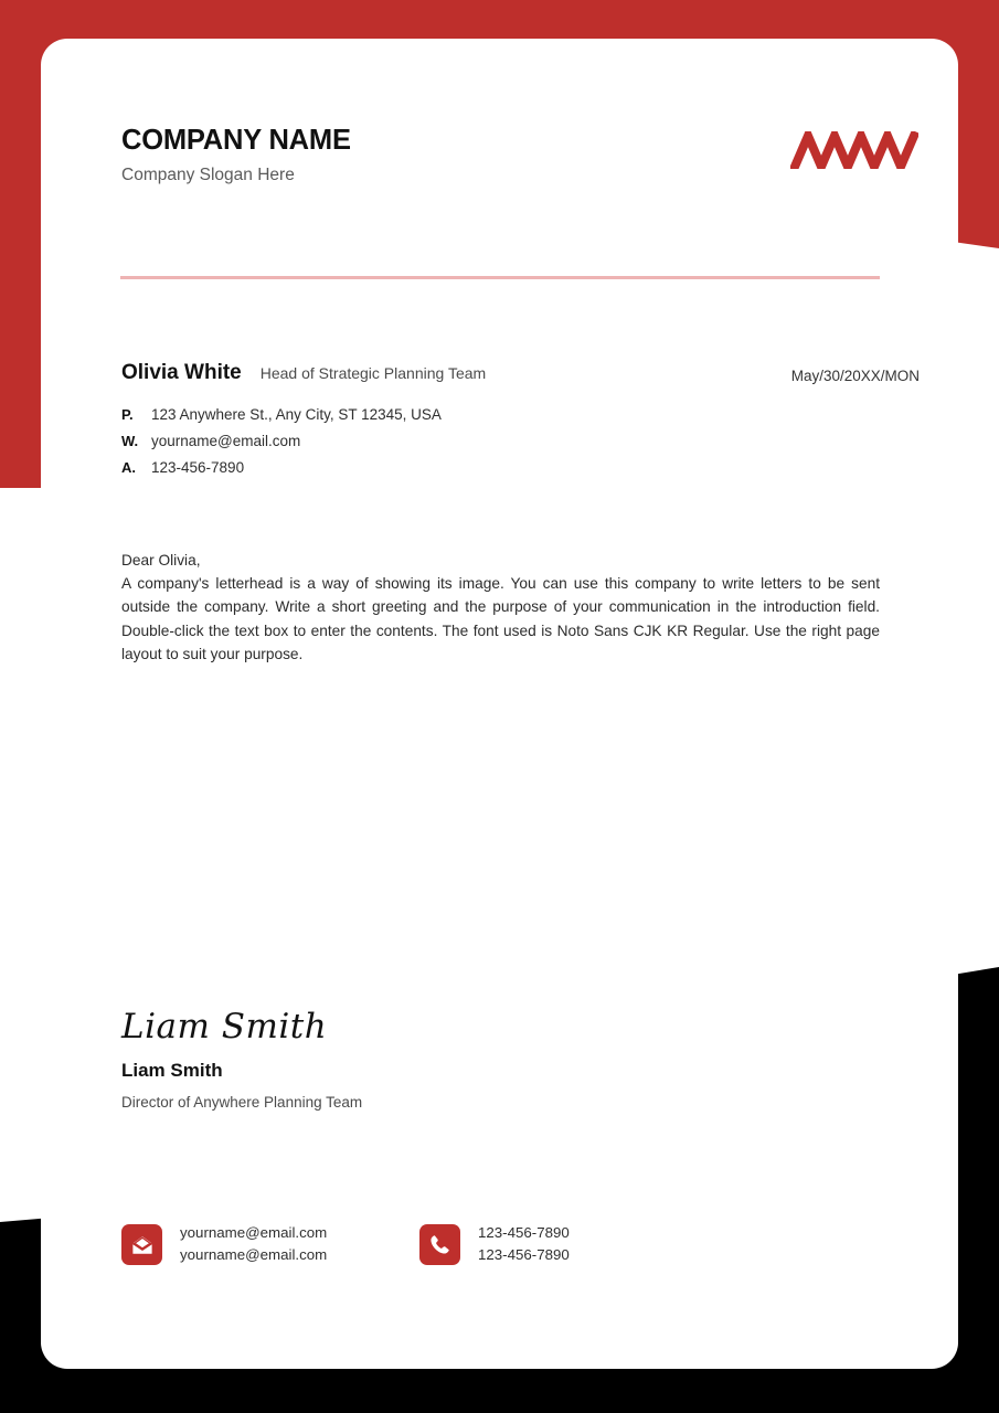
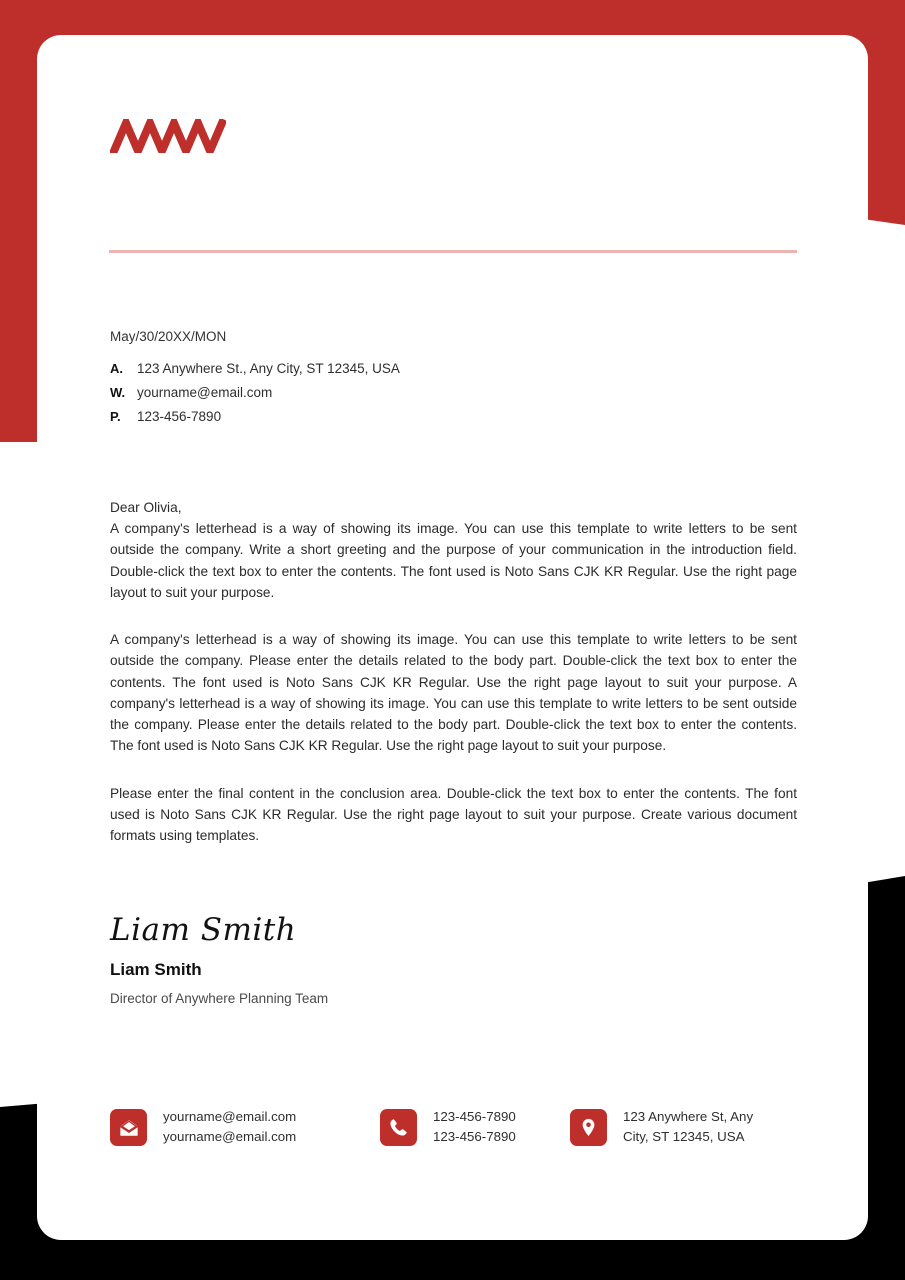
- COMPANY NAME
- Company Slogan Here
- Olivia White
- Head of Strategic Planning Team
  May/30/20XX/MON
- P.
+ A.
  123 Anywhere St., Any City, ST 12345, USA
  W.
  yourname@email.com
- A.
+ P.
  123-456-7890
  Dear Olivia,
- A company's letterhead is a way of showing its image. You can use this company to write letters to be sent outside the company. Write a short greeting and the purpose of your communication in the introduction field. Double-click the text box to enter the contents. The font used is Noto Sans CJK KR Regular. Use the right page layout to suit your purpose.
+ A company's letterhead is a way of showing its image. You can use this template to write letters to be sent outside the company. Write a short greeting and the purpose of your communication in the introduction field. Double-click the text box to enter the contents. The font used is Noto Sans CJK KR Regular. Use the right page layout to suit your purpose.
+ A company's letterhead is a way of showing its image. You can use this template to write letters to be sent outside the company. Please enter the details related to the body part. Double-click the text box to enter the contents. The font used is Noto Sans CJK KR Regular. Use the right page layout to suit your purpose. A company's letterhead is a way of showing its image. You can use this template to write letters to be sent outside the company. Please enter the details related to the body part. Double-click the text box to enter the contents. The font used is Noto Sans CJK KR Regular. Use the right page layout to suit your purpose.
+ Please enter the final content in the conclusion area. Double-click the text box to enter the contents. The font used is Noto Sans CJK KR Regular. Use the right page layout to suit your purpose. Create various document formats using templates.
  Liam Smith
  Liam Smith
  Director of Anywhere Planning Team
  yourname@email.com
  yourname@email.com
  123-456-7890
  123-456-7890
+ 123 Anywhere St, Any
+ City, ST 12345, USA
